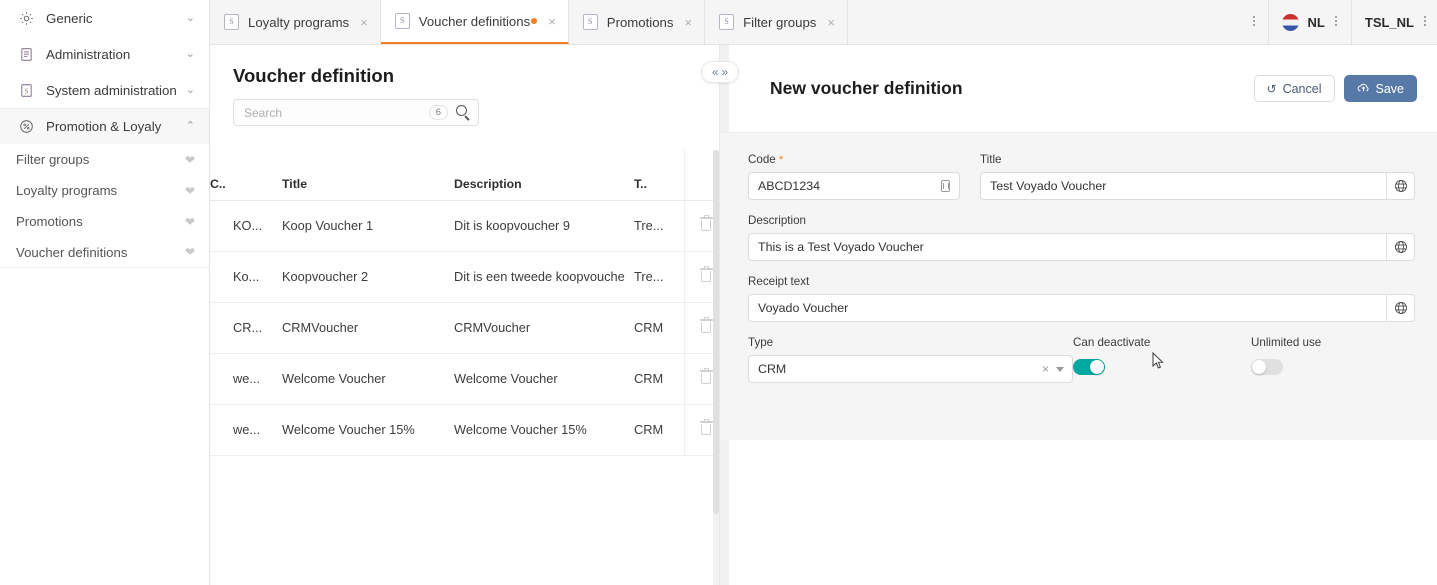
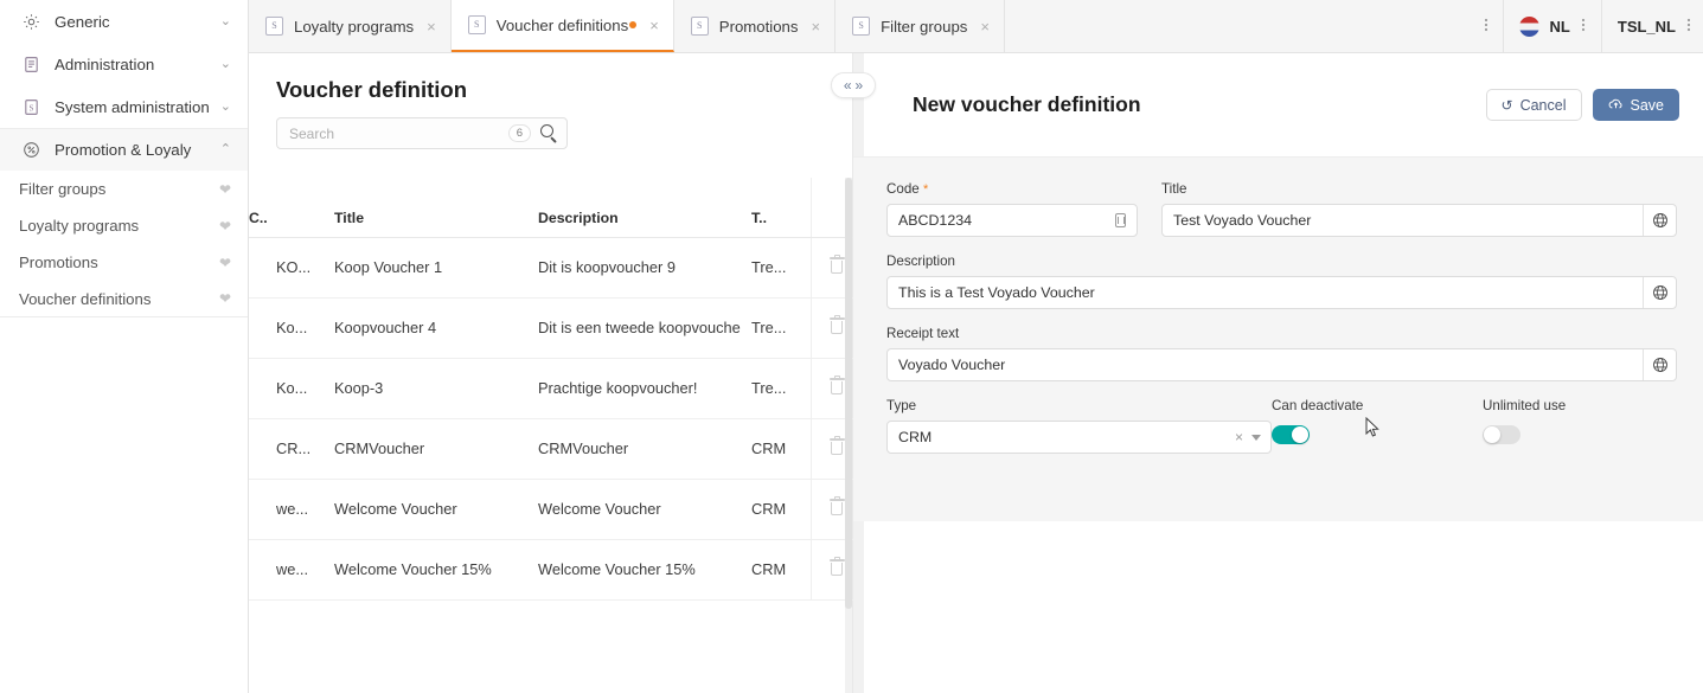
  Generic
  ⌄
  Administration
  ⌄
  S
  System administration
  ⌄
  Promotion & Loyaly
  ⌃
  Filter groups
  ❤
  Loyalty programs
  ❤
  Promotions
  ❤
  Voucher definitions
  ❤
  S
  Loyalty programs
  ×
  S
  Voucher definitions
  ×
  S
  Promotions
  ×
  S
  Filter groups
  ×
  NL
  TSL_NL
  Voucher definition
  Search
  6
  C..	Title	Description	T..
  KO...	Koop Voucher 1	Dit is koopvoucher 9	Tre...
- Ko...	Koopvoucher 2	Dit is een tweede koopvouche	Tre...
+ Ko...	Koopvoucher 4	Dit is een tweede koopvouche	Tre...
+ Ko...	Koop-3	Prachtige koopvoucher!	Tre...
  CR...	CRMVoucher	CRMVoucher	CRM
  we...	Welcome Voucher	Welcome Voucher	CRM
  we...	Welcome Voucher 15%	Welcome Voucher 15%	CRM
  «
  »
  New voucher definition
  ↺
  Cancel
  Save
  Code *
  ABCD1234
  Title
  Test Voyado Voucher
  Description
  This is a Test Voyado Voucher
  Receipt text
  Voyado Voucher
  Type
  CRM
  ×
  Can deactivate
  Unlimited use
